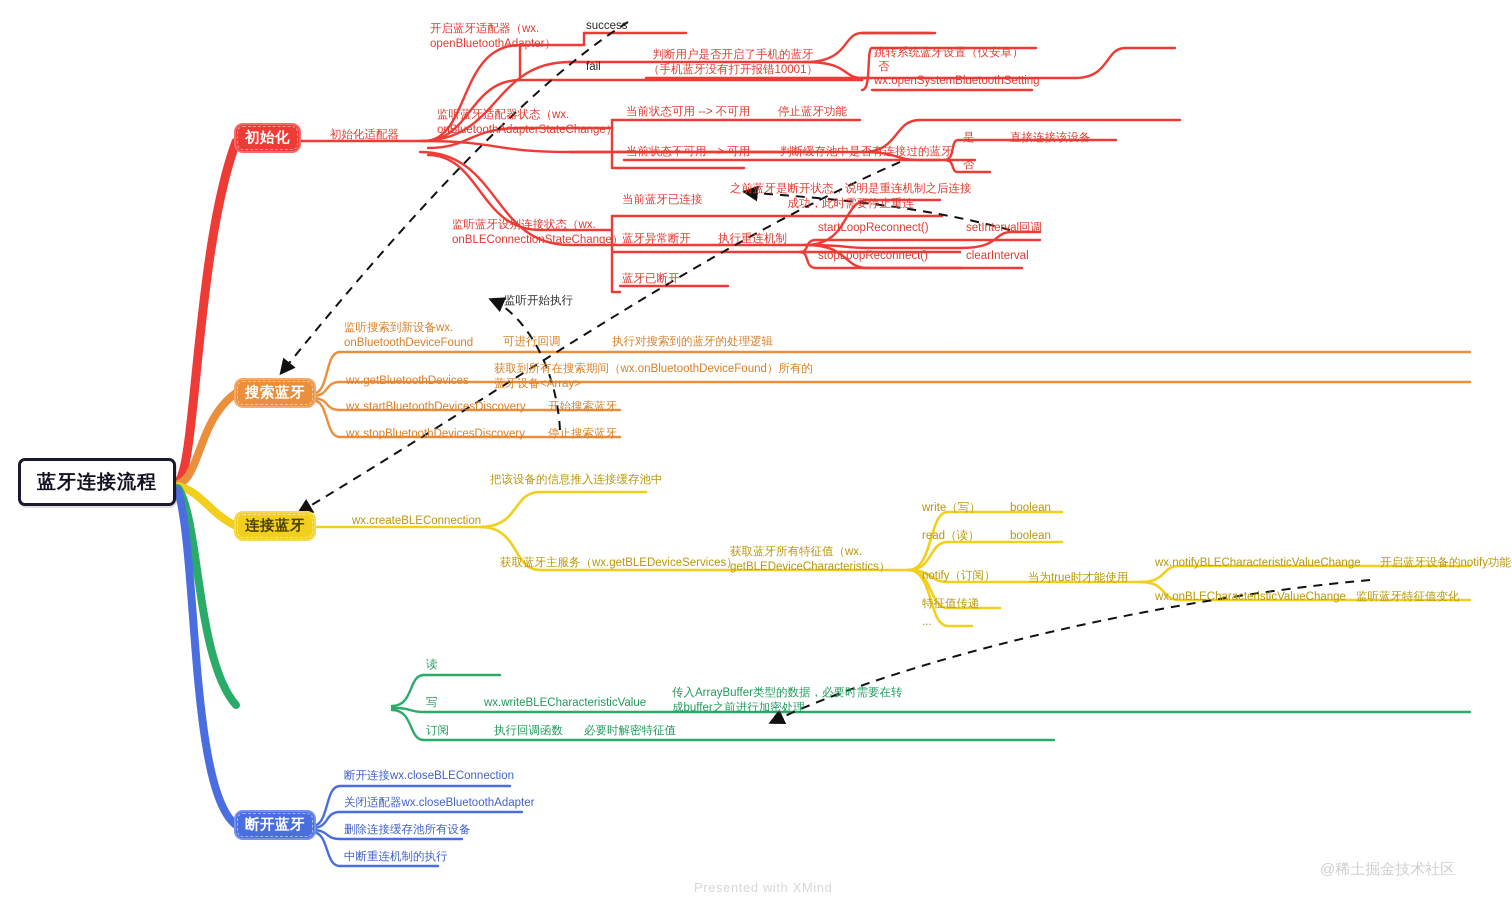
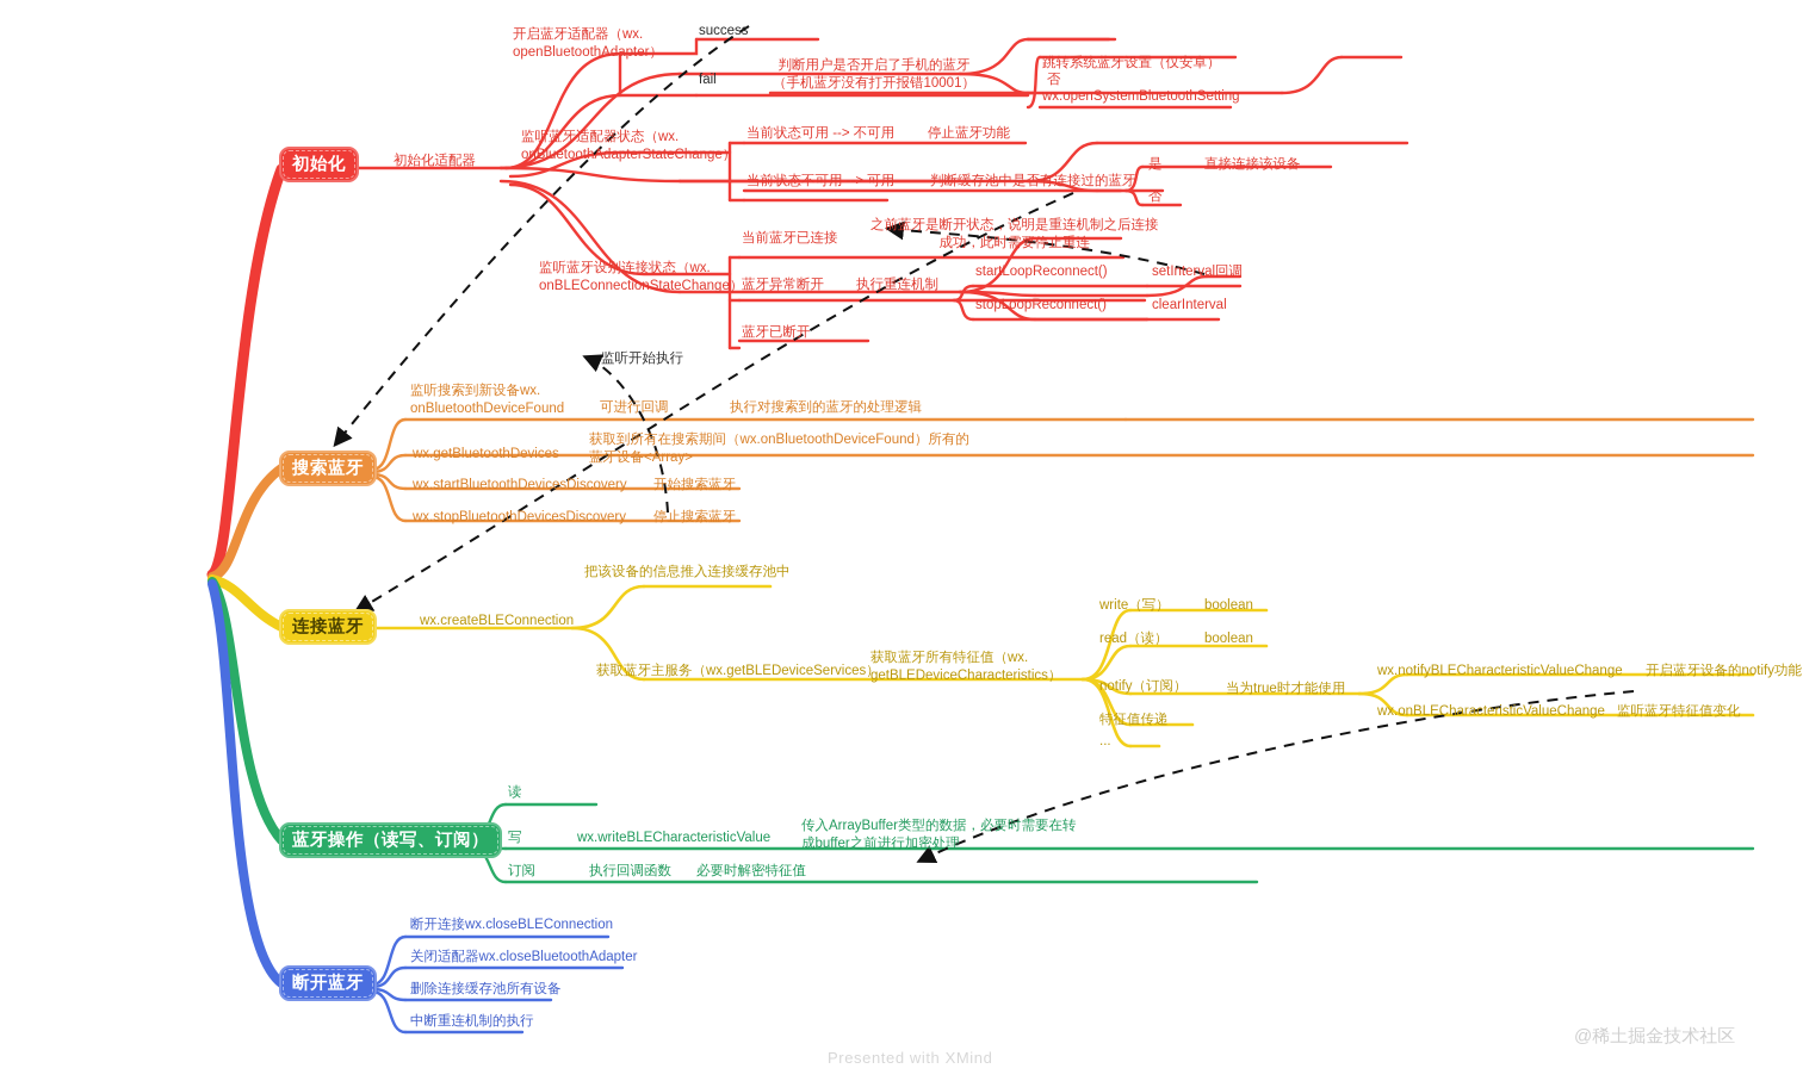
- 蓝牙连接流程
  初始化
  搜索蓝牙
  连接蓝牙
+ 蓝牙操作（读写、订阅）
  断开蓝牙
  初始化适配器
  开启蓝牙适配器（wx.
  openBluetoothAdapter）
  success
  fail
  判断用户是否开启了手机的蓝牙
  （手机蓝牙没有打开报错10001）
  否
  跳转系统蓝牙设置（仅安卓）
  wx.openSystemBluetoothSetting
  监听蓝牙适配器状态（wx.
  onBluetoothAdapterStateChange）
  当前状态可用 --> 不可用
  停止蓝牙功能
  当前状态不可用 --> 可用
  判断缓存池中是否有连接过的蓝牙
  是
  直接连接该设备
  否
  监听蓝牙设别连接状态（wx.
  onBLEConnectionStateChange）
  当前蓝牙已连接
  之前蓝牙是断开状态，说明是重连机制之后连接
  成功，此时需要停止重连
  蓝牙异常断开
  执行重连机制
  startLoopReconnect()
  setInterval回调
  stopLoopReconnect()
  clearInterval
  蓝牙已断开
  监听搜索到新设备wx.
  onBluetoothDeviceFound
  可进行回调
  执行对搜索到的蓝牙的处理逻辑
  wx.getBluetoothDevices
  获取到所有在搜索期间（wx.onBluetoothDeviceFound）所有的
  蓝牙设备<Array>
  wx.startBluetoothDevicesDiscovery
  开始搜索蓝牙
  wx.stopBluetoothDevicesDiscovery
  停止搜索蓝牙
  监听开始执行
  wx.createBLEConnection
  把该设备的信息推入连接缓存池中
  获取蓝牙主服务（wx.getBLEDeviceServices）
  获取蓝牙所有特征值（wx.
  getBLEDeviceCharacteristics）
  write（写）
  boolean
  read（读）
  boolean
  notify（订阅）
  当为true时才能使用
  wx.notifyBLECharacteristicValueChange
  开启蓝牙设备的notify功能
  wx.onBLECharacteristicValueChange
  监听蓝牙特征值变化
  特征值传递
  ...
  读
  写
  wx.writeBLECharacteristicValue
  传入ArrayBuffer类型的数据，必要时需要在转
  成buffer之前进行加密处理
  订阅
  执行回调函数
  必要时解密特征值
  断开连接wx.closeBLEConnection
  关闭适配器wx.closeBluetoothAdapter
  删除连接缓存池所有设备
  中断重连机制的执行
  Presented with XMind
  @稀土掘金技术社区
